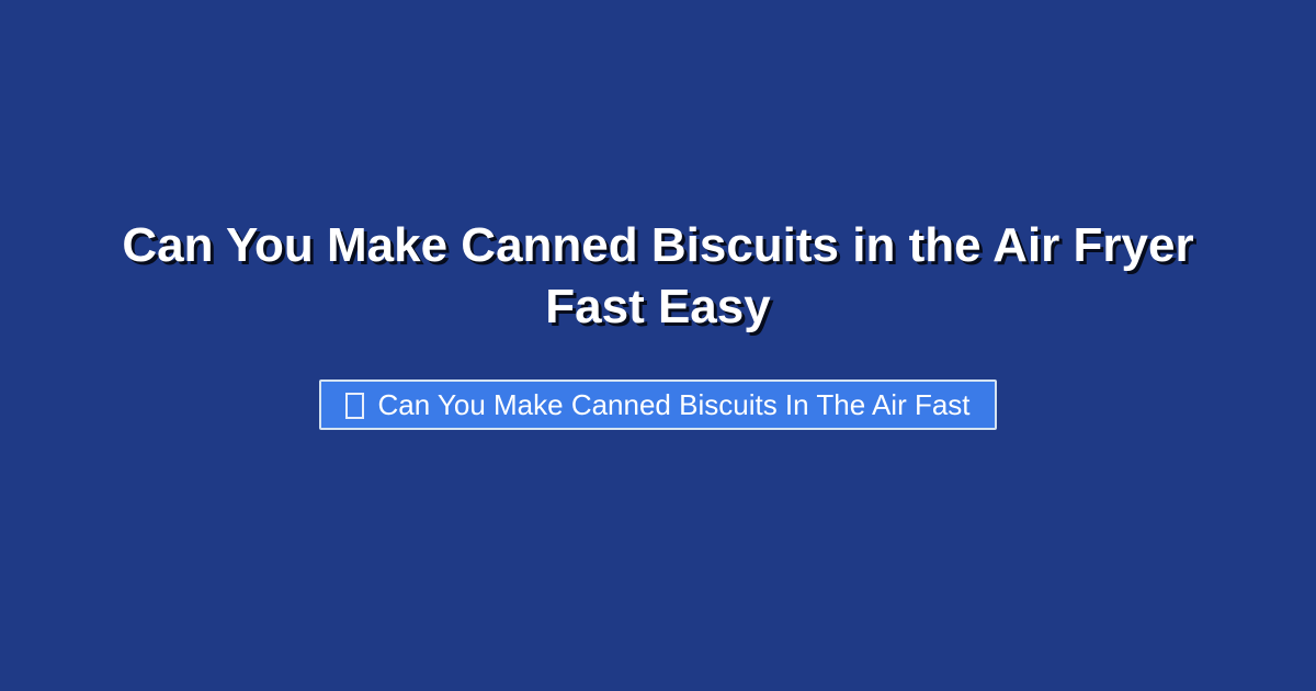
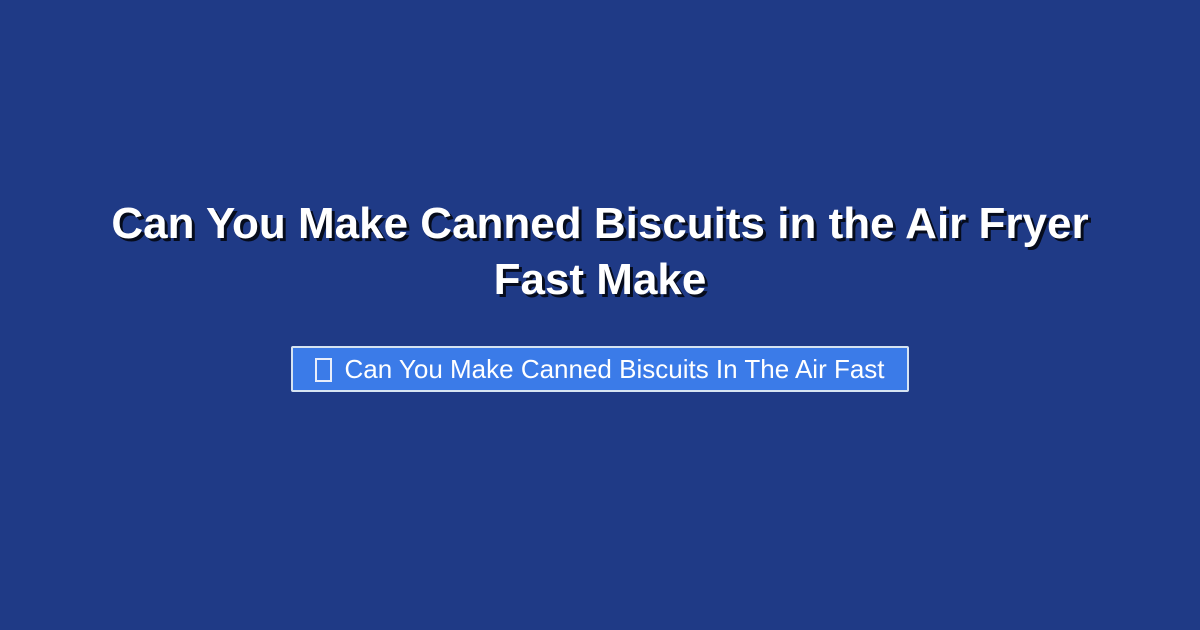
- Can You Make Canned Biscuits in the Air Fryer Fast Easy
+ Can You Make Canned Biscuits in the Air Fryer Fast Make
  Can You Make Canned Biscuits In The Air Fast
